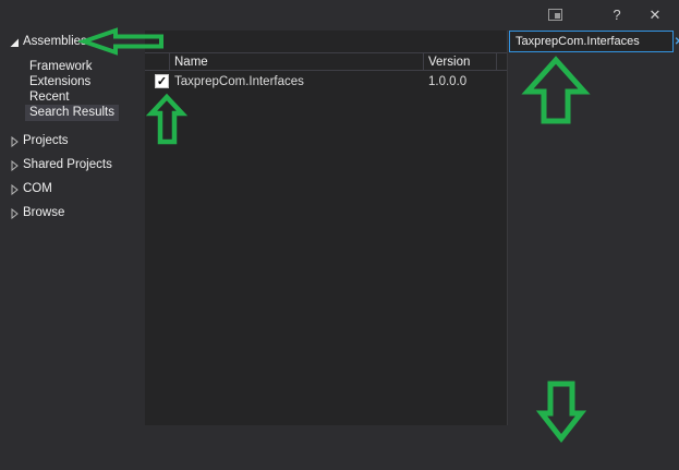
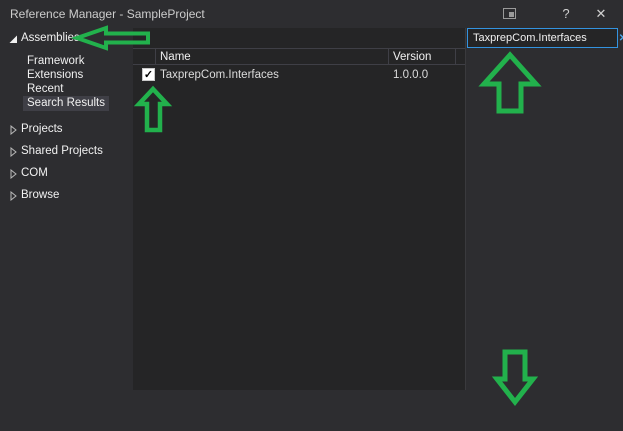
+ Reference Manager - SampleProject
  ?
  ✕
  Assemblie
  Framework
  Extensions
  Recent
  Search Results
  Projects
  Shared Projects
  COM
  Browse
  Name
  Version
  ✓
  TaxprepCom.Interfaces
  1.0.0.0
  TaxprepCom.Interfaces
